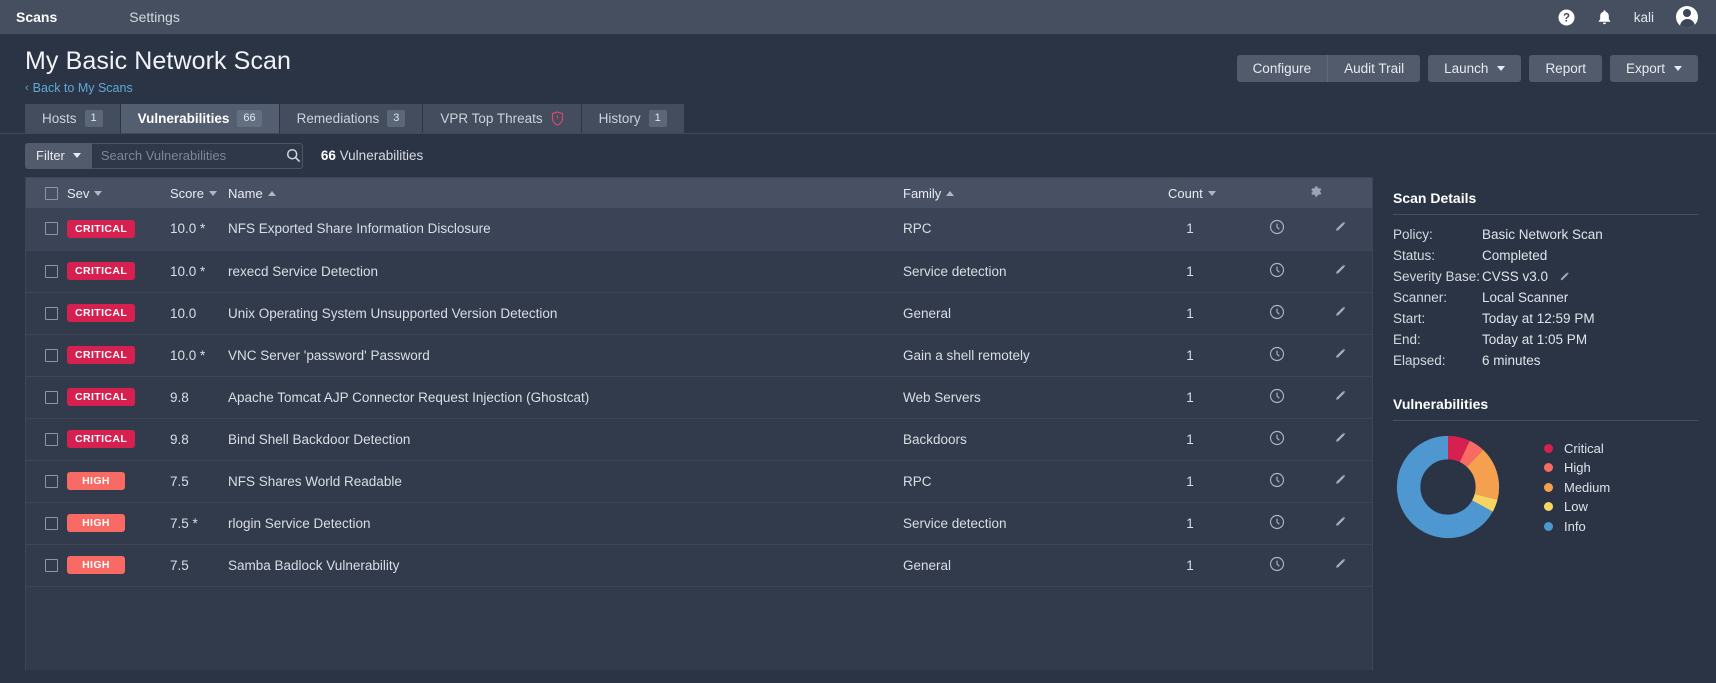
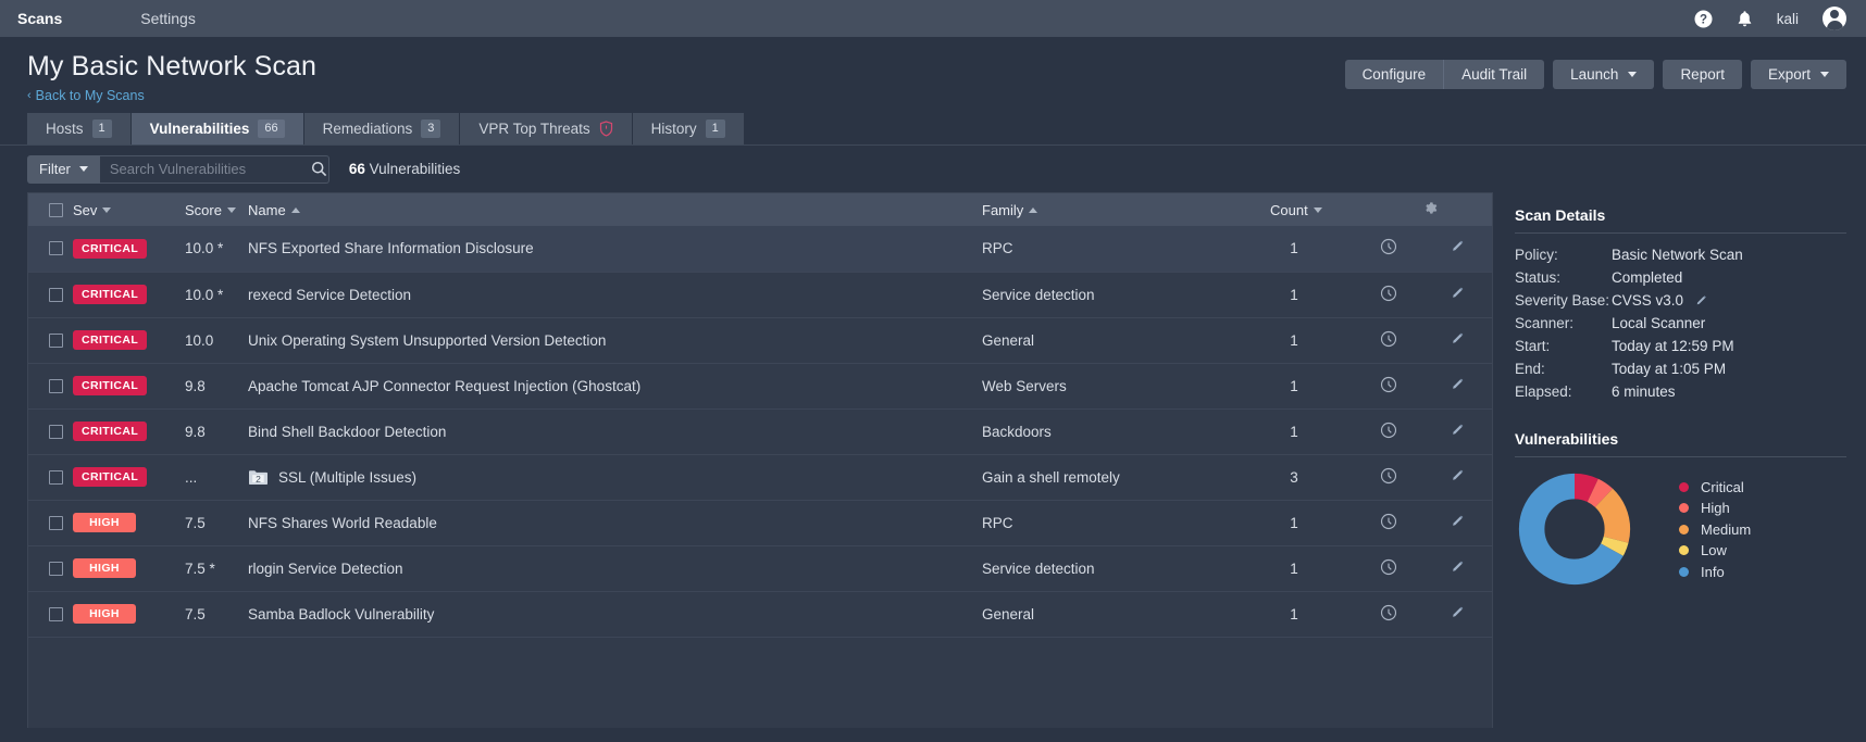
  Scans
  Settings
  ?
  kali
  My Basic Network Scan
  ‹
  Back to My Scans
  Configure
  Audit Trail
  Launch
  Report
  Export
  Hosts
  1
  Vulnerabilities
  66
  Remediations
  3
  VPR Top Threats
  History
  1
  Filter
  Search Vulnerabilities
  66 Vulnerabilities
  	Sev	Score	Name	Family	Count
  	CRITICAL	10.0 *	NFS Exported Share Information Disclosure	RPC	1
  	CRITICAL	10.0 *	rexecd Service Detection	Service detection	1
  	CRITICAL	10.0	Unix Operating System Unsupported Version Detection	General	1
- 	CRITICAL	10.0 *	VNC Server 'password' Password	Gain a shell remotely	1
  	CRITICAL	9.8	Apache Tomcat AJP Connector Request Injection (Ghostcat)	Web Servers	1
  	CRITICAL	9.8	Bind Shell Backdoor Detection	Backdoors	1
+ 	CRITICAL	...	2 SSL (Multiple Issues)	Gain a shell remotely	3
  	HIGH	7.5	NFS Shares World Readable	RPC	1
  	HIGH	7.5 *	rlogin Service Detection	Service detection	1
  	HIGH	7.5	Samba Badlock Vulnerability	General	1
  Scan Details
  Policy:
  Basic Network Scan
  Status:
  Completed
  Severity Base:
  CVSS v3.0
  Scanner:
  Local Scanner
  Start:
  Today at 12:59 PM
  End:
  Today at 1:05 PM
  Elapsed:
  6 minutes
  Vulnerabilities
  Critical
  High
  Medium
  Low
  Info
